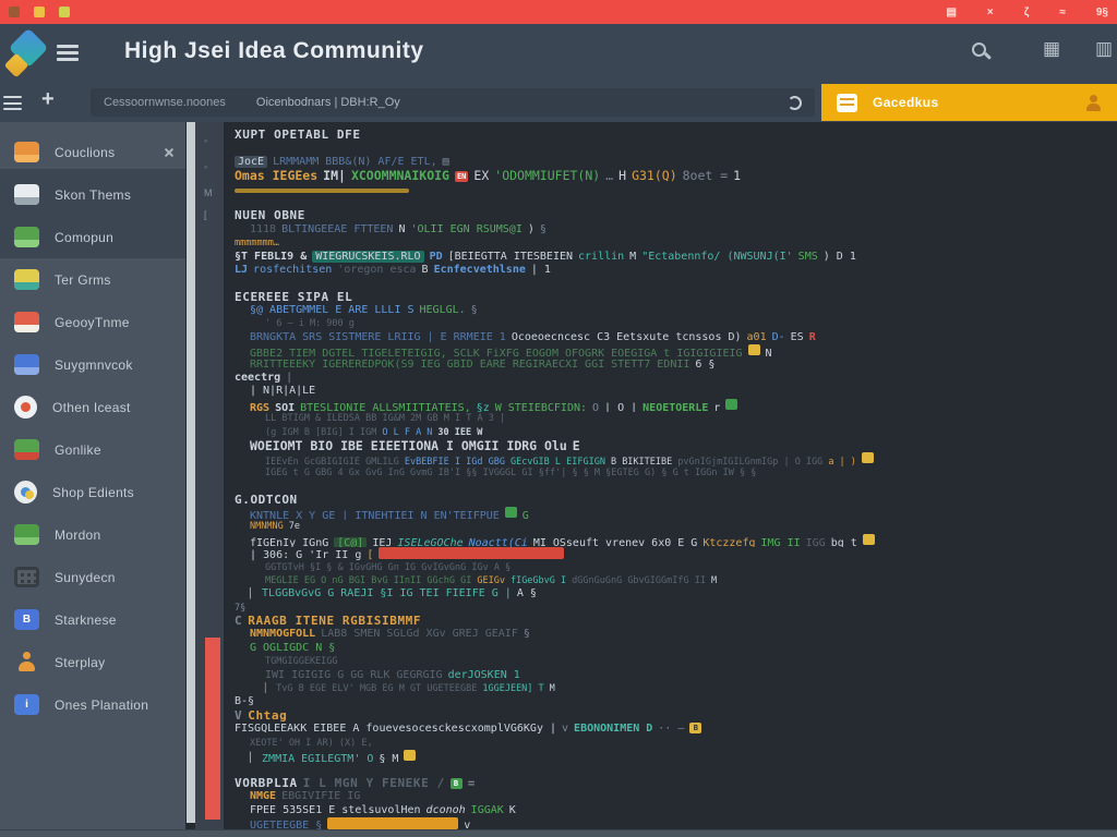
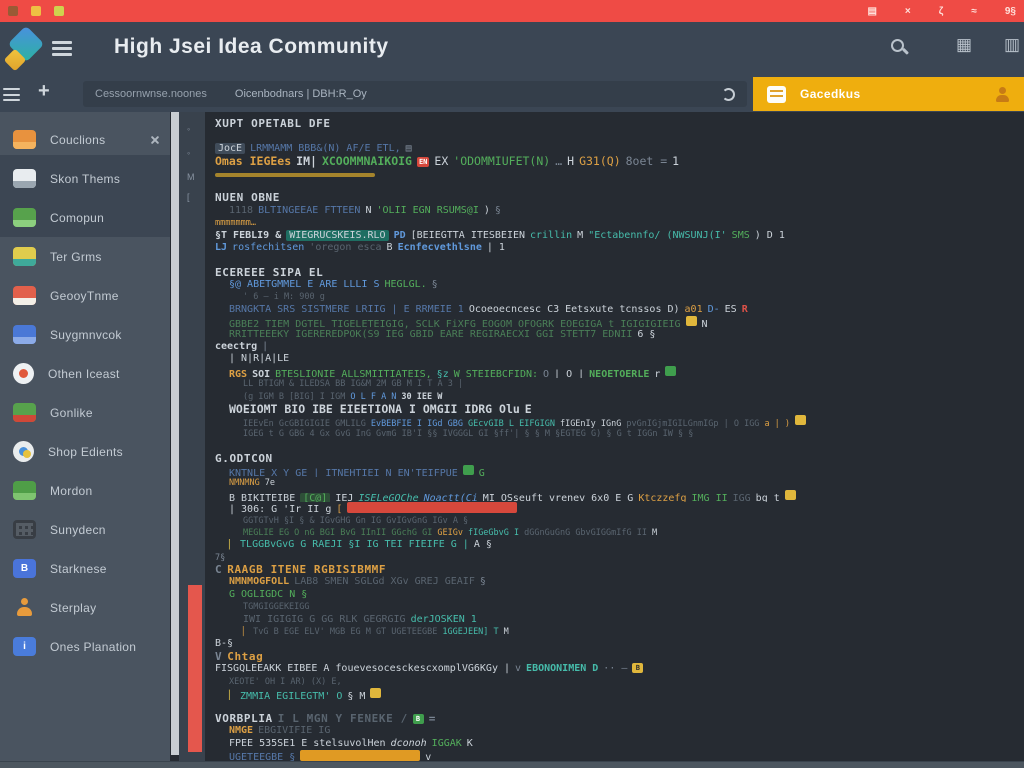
  ▤
  ×
  ζ
  ≈
  9§
  High Jsei Idea Community
  ▦
  ▥
  +
  Cessoornwnse.noones
  Oicenbodnars | DBH:R_Oy
  Gacedkus
  Couclions
  Skon Thems
  Comopun
  Ter Grms
  GeooyTnme
  Suygmnvcok
  Othen Iceast
  Gonlike
  Shop Edients
  Mordon
  Sunydecn
  B
  Starknese
  Sterplay
  i
  Ones Planation
  ◦
  ◦
  M
  [
  XUPT OPETABL DFE
  JocE LRMMAMM BBB&(N) AF/E ETL, ▤
  Omas IEGEes IM| XCOOMMNAIKOIG EN EX 'ODOMMIUFET(N) … H G31(Q) 8oet = 1
  NUEN OBNE
  1118 BLTINGEEAE FTTEEN N 'OLII EGN RSUMS@I ) §
  mmmmmmm…
  §T FEBLI9 & WIEGRUCSKEIS.RLO PD [BEIEGTTA ITESBEIEN crillin M "Ectabennfo/ (NWSUNJ(I' SMS ) D 1
  LJ rosfechitsen 'oregon esca B Ecnfecvethlsne | 1
  ECEREEE SIPA EL
  §@ ABETGMMEL E ARE LLLI S HEGLGL. §
  ' 6 — i M: 900 g
  BRNGKTA SRS SISTMERE LRIIG | E RRMEIE 1 Ocoeoecncesc C3 Eetsxute tcnssos D) a01 D- ES R
  GBBE2 TIEM DGTEL TIGELETEIGIG, SCLK FiXFG EOGOM OFOGRK EOEGIGA t IGIGIGIEIG N
  RRITTEEEKY IGEREREDPOK(S9 IEG GBID EARE REGIRAECXI GGI STETT7 EDNII 6 §
  ceectrg |
  | N|R|A|LE
  RGS SOI BTESLIONIE ALLSMIITIATEIS, §z W STEIEBCFIDN: O | O | NEOETOERLE r
  LL BTIGM & ILEDSA BB IG&M 2M GB M I T A 3 |
  (g IGM B [BIG] I IGM O L F A N 30 IEE W
  WOEIOMT BIO IBE EIEETIONA I OMGII IDRG Olu E
- IEEvEn GcGBIGIGIE GMLILG EvBEBFIE I IGd GBG GEcvGIB L EIFGIGN B BIKITEIBE pvGnIGjmIGILGnmIGp | O IGG a | )
+ IEEvEn GcGBIGIGIE GMLILG EvBEBFIE I IGd GBG GEcvGIB L EIFGIGN fIGEnIy IGnG pvGnIGjmIGILGnmIGp | O IGG a | )
  IGEG t G GBG 4 Gx GvG InG GvmG IB'I §§ IVGGGL GI §ff'| § § M §EGTEG G) § G t IGGn IW § §
  G.ODTCON
  KNTNLE X Y GE | ITNEHTIEI N EN'TEIFPUE G
  NMNMNG 7e
- fIGEnIy IGnG [C@] IEJ ISELeGOChe Noactt(Ci MI OSseuft vrenev 6x0 E G Ktczzefg IMG II IGG bg t
+ B BIKITEIBE [C@] IEJ ISELeGOChe Noactt(Ci MI OSseuft vrenev 6x0 E G Ktczzefg IMG II IGG bg t
  | 306: G 'Ir II g [
  GGTGTvH §I § & IGvGHG Gn IG GvIGvGnG IGv A §
  MEGLIE EG O nG BGI BvG IInII GGchG GI GEIGv fIGeGbvG I dGGnGuGnG GbvGIGGmIfG II M
  ▏ TLGGBvGvG G RAEJI §I IG TEI FIEIFE G | A §
  7§
  C RAAGB ITENE RGBISIBMMF
  NMNMOGFOLL LAB8 SMEN SGLGd XGv GREJ GEAIF §
  G OGLIGDC N §
  TGMGIGGEKEIGG
  IWI IGIGIG G GG RLK GEGRGIG derJOSKEN 1
  ▏ TvG B EGE ELV' MGB EG M GT UGETEEGBE 1GGEJEEN] T M
  B-§
  V Chtag
  FISGQLEEAKK EIBEE A fouevesocesckescxomplVG6KGy | v EBONONIMEN D ·· – B
  XEOTE' OH I AR) (X) E,
  ▏ ZMMIA EGILEGTM' O § M
  VORBPLIA I L MGN Y FENEKE / B =
  NMGE EBGIVIFIE IG
  FPEE 535SE1 E stelsuvolHen dconoh IGGAK K
  UGETEEGBE § v
